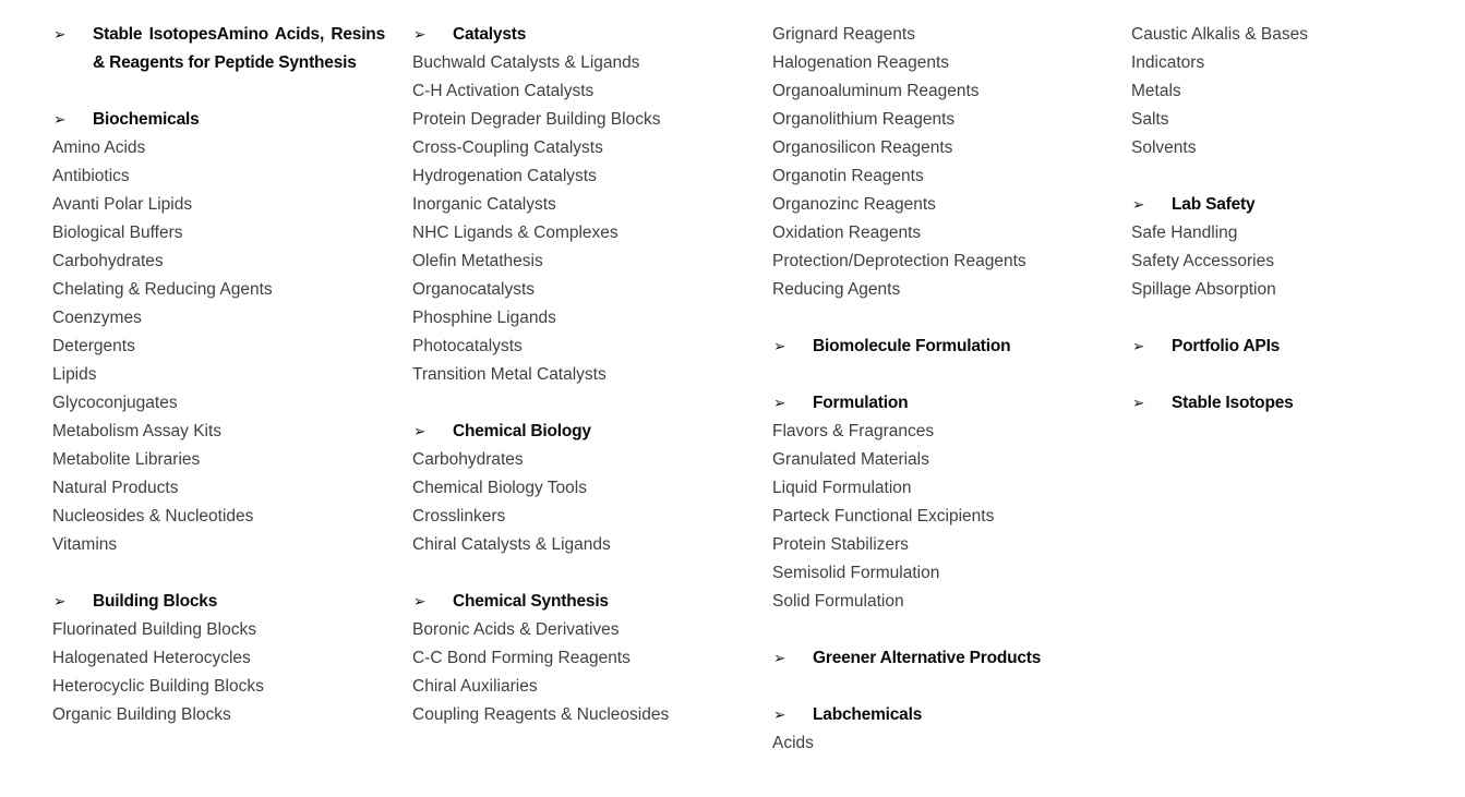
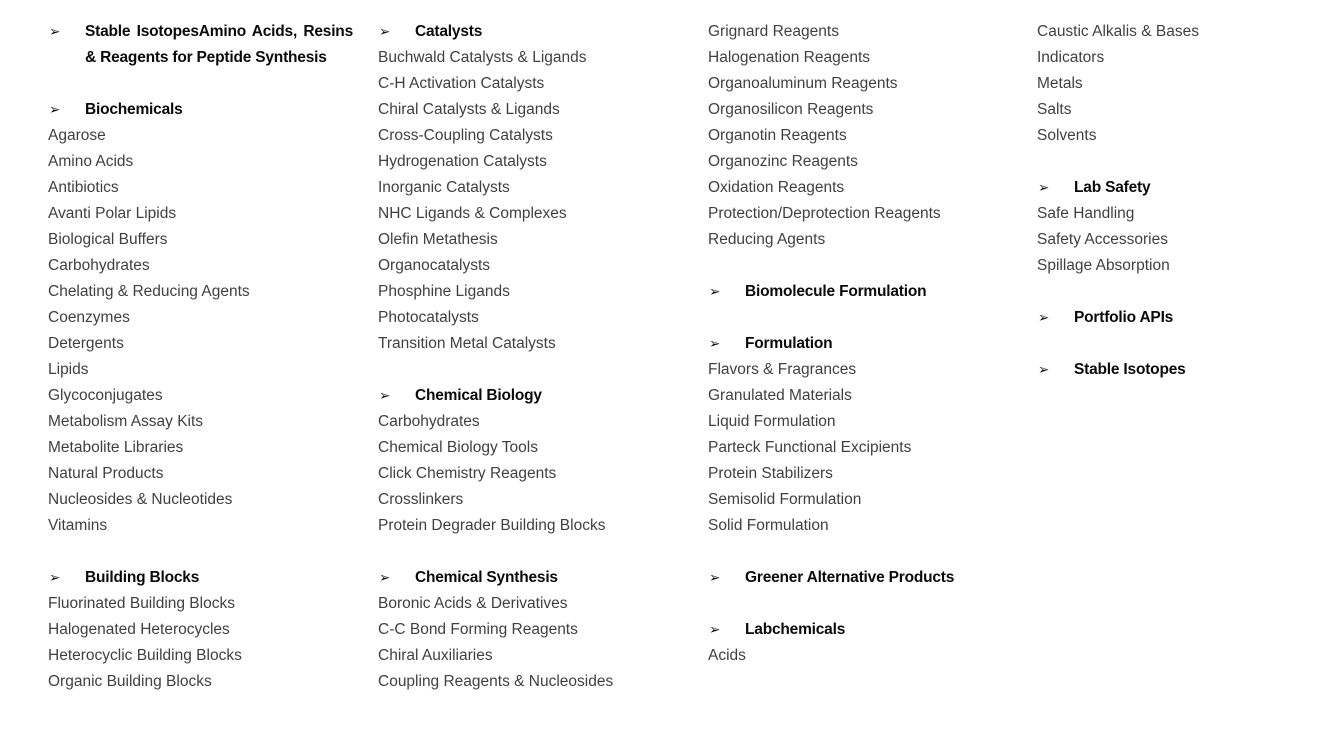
  ➢
  Stable IsotopesAmino Acids, Resins & Reagents for Peptide Synthesis
  ➢
  Biochemicals
+ Agarose
  Amino Acids
  Antibiotics
  Avanti Polar Lipids
  Biological Buffers
  Carbohydrates
  Chelating & Reducing Agents
  Coenzymes
  Detergents
  Lipids
  Glycoconjugates
  Metabolism Assay Kits
  Metabolite Libraries
  Natural Products
  Nucleosides & Nucleotides
  Vitamins
  ➢
  Building Blocks
  Fluorinated Building Blocks
  Halogenated Heterocycles
  Heterocyclic Building Blocks
  Organic Building Blocks
  ➢
  Catalysts
  Buchwald Catalysts & Ligands
  C-H Activation Catalysts
- Protein Degrader Building Blocks
+ Chiral Catalysts & Ligands
  Cross-Coupling Catalysts
  Hydrogenation Catalysts
  Inorganic Catalysts
  NHC Ligands & Complexes
  Olefin Metathesis
  Organocatalysts
  Phosphine Ligands
  Photocatalysts
  Transition Metal Catalysts
  ➢
  Chemical Biology
  Carbohydrates
  Chemical Biology Tools
+ Click Chemistry Reagents
  Crosslinkers
- Chiral Catalysts & Ligands
+ Protein Degrader Building Blocks
  ➢
  Chemical Synthesis
  Boronic Acids & Derivatives
  C-C Bond Forming Reagents
  Chiral Auxiliaries
  Coupling Reagents & Nucleosides
  Grignard Reagents
  Halogenation Reagents
  Organoaluminum Reagents
- Organolithium Reagents
  Organosilicon Reagents
  Organotin Reagents
  Organozinc Reagents
  Oxidation Reagents
  Protection/Deprotection Reagents
  Reducing Agents
  ➢
  Biomolecule Formulation
  ➢
  Formulation
  Flavors & Fragrances
  Granulated Materials
  Liquid Formulation
  Parteck Functional Excipients
  Protein Stabilizers
  Semisolid Formulation
  Solid Formulation
  ➢
  Greener Alternative Products
  ➢
  Labchemicals
  Acids
  Caustic Alkalis & Bases
  Indicators
  Metals
  Salts
  Solvents
  ➢
  Lab Safety
  Safe Handling
  Safety Accessories
  Spillage Absorption
  ➢
  Portfolio APIs
  ➢
  Stable Isotopes
